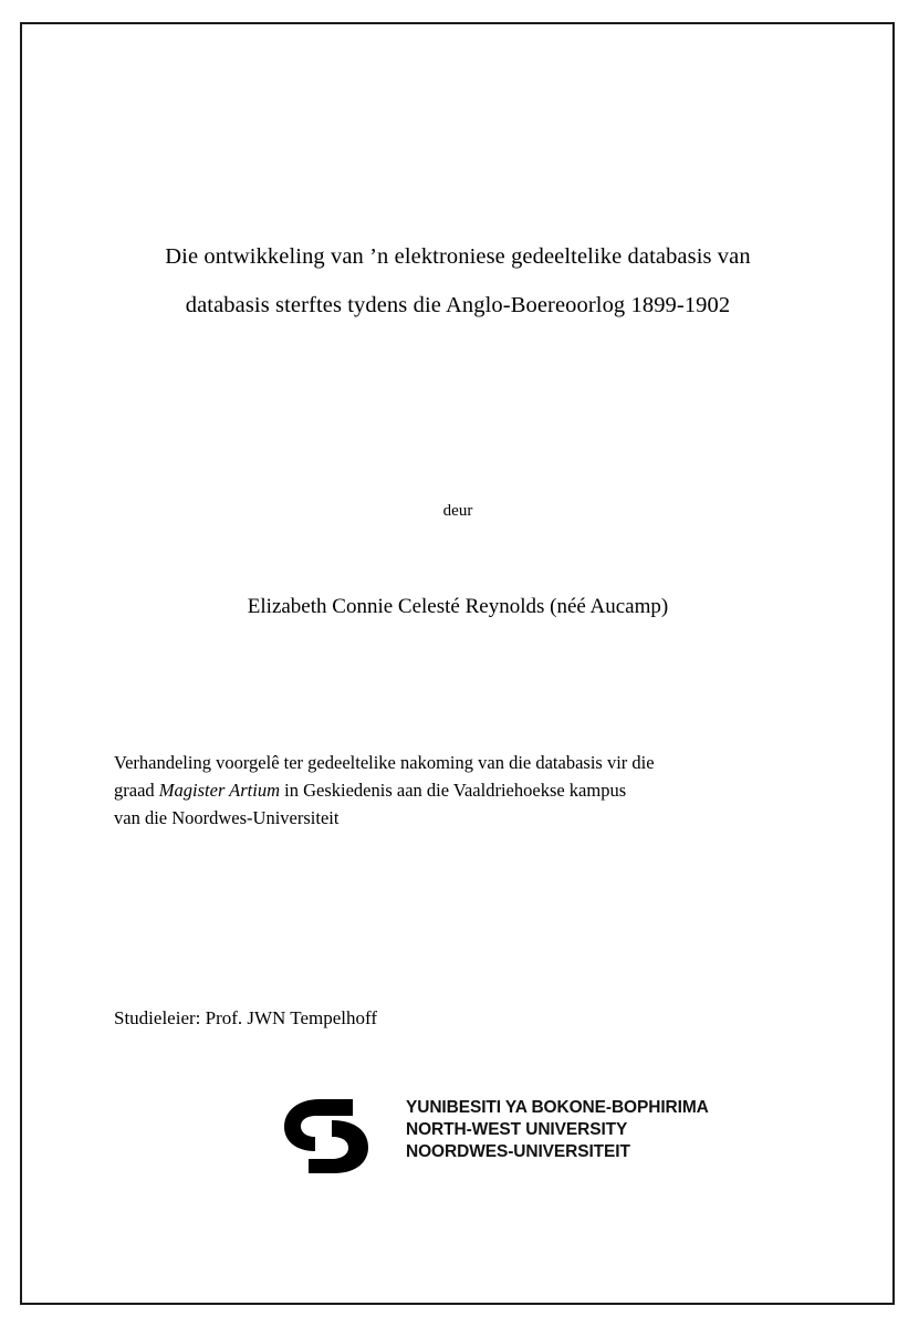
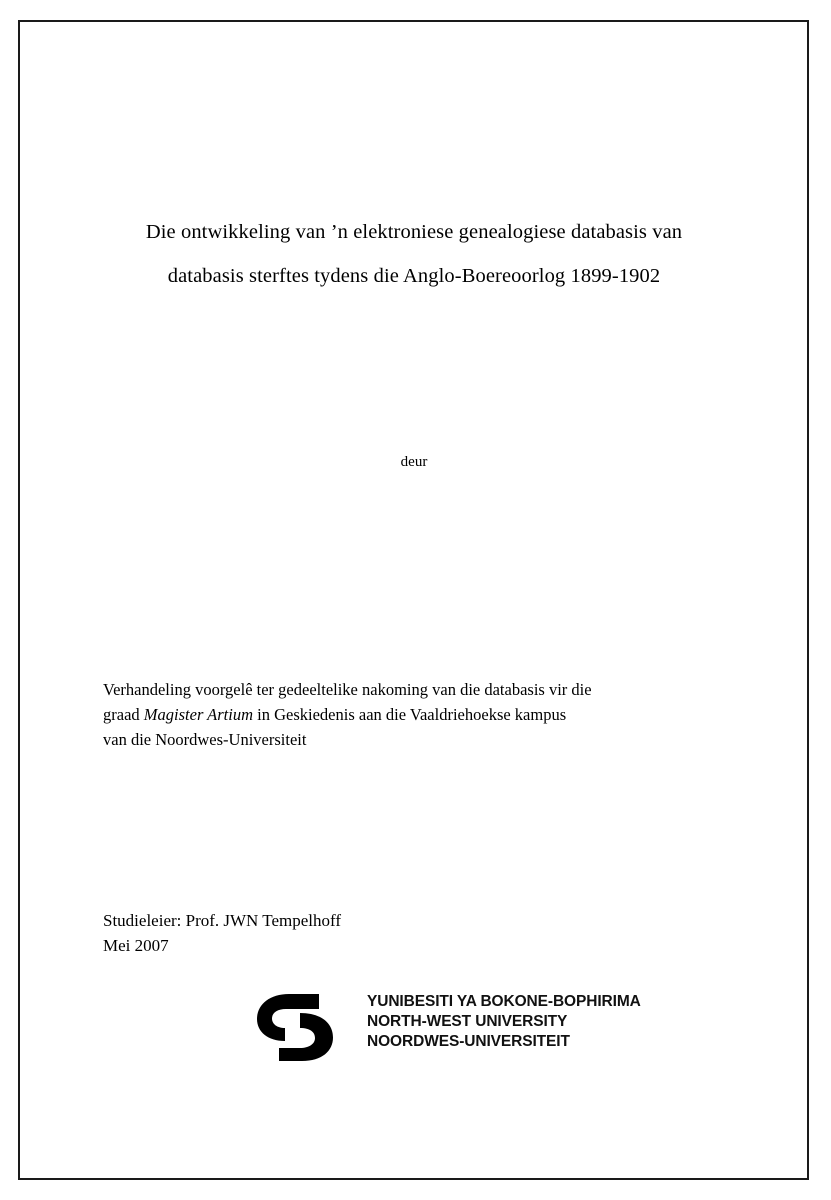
- Die ontwikkeling van ’n elektroniese gedeeltelike databasis van
+ Die ontwikkeling van ’n elektroniese genealogiese databasis van
  databasis sterftes tydens die Anglo-Boereoorlog 1899-1902
  deur
- Elizabeth Connie Celesté Reynolds (néé Aucamp)
  Verhandeling voorgelê ter gedeeltelike nakoming van die databasis vir die
  graad Magister Artium in Geskiedenis aan die Vaaldriehoekse kampus
  van die Noordwes-Universiteit
  Studieleier: Prof. JWN Tempelhoff
+ Mei 2007
  YUNIBESITI YA BOKONE-BOPHIRIMA
  NORTH-WEST UNIVERSITY
  NOORDWES-UNIVERSITEIT
